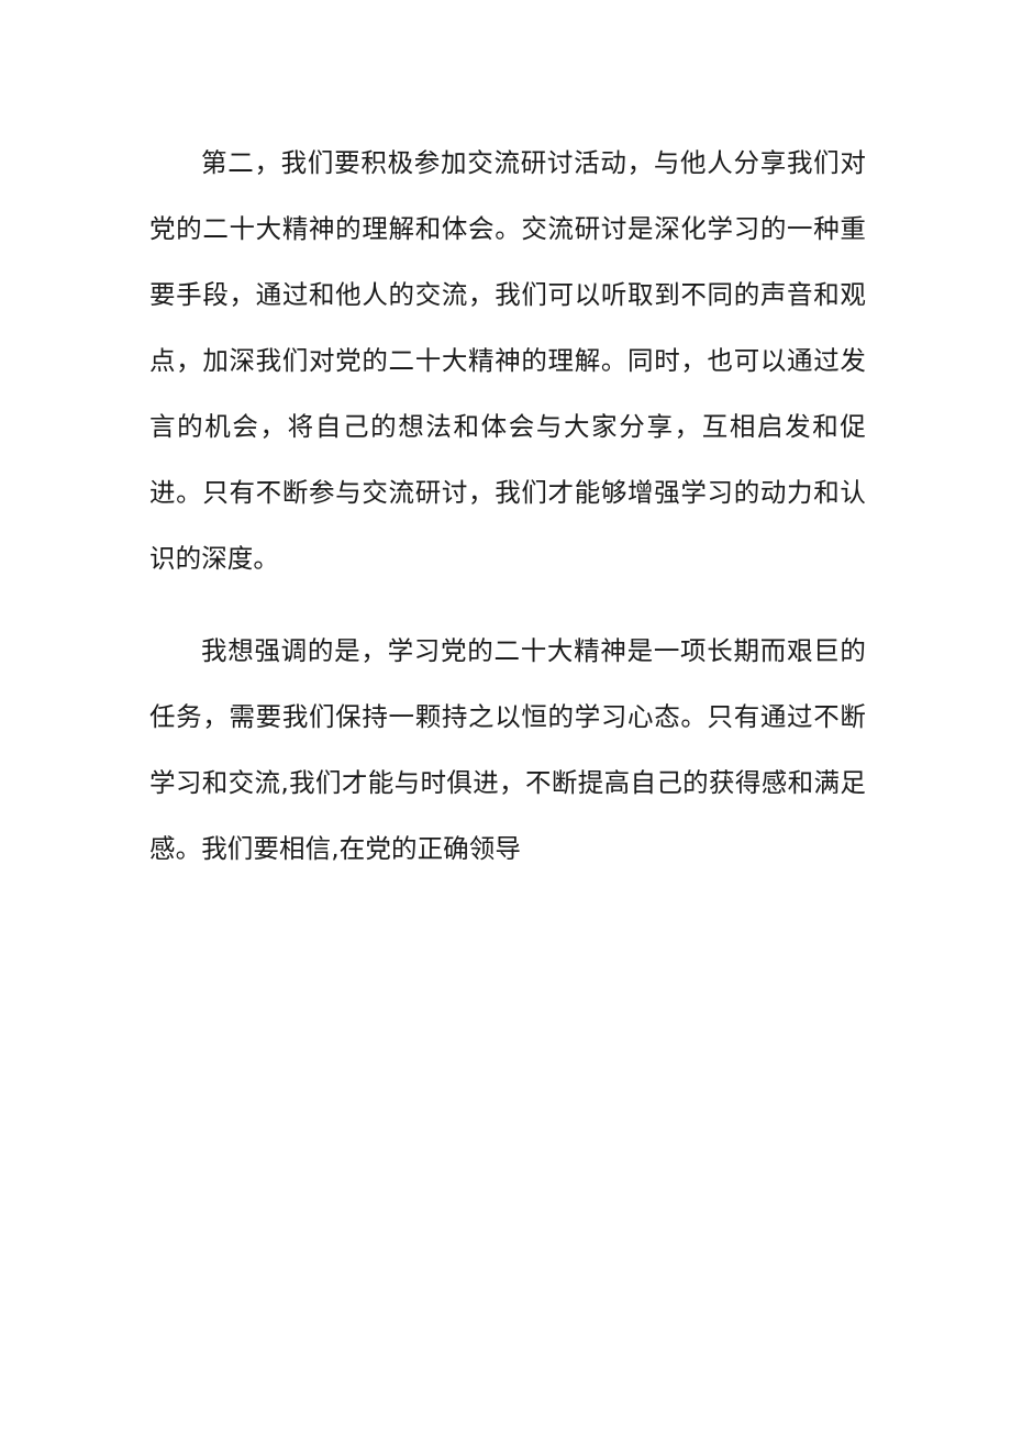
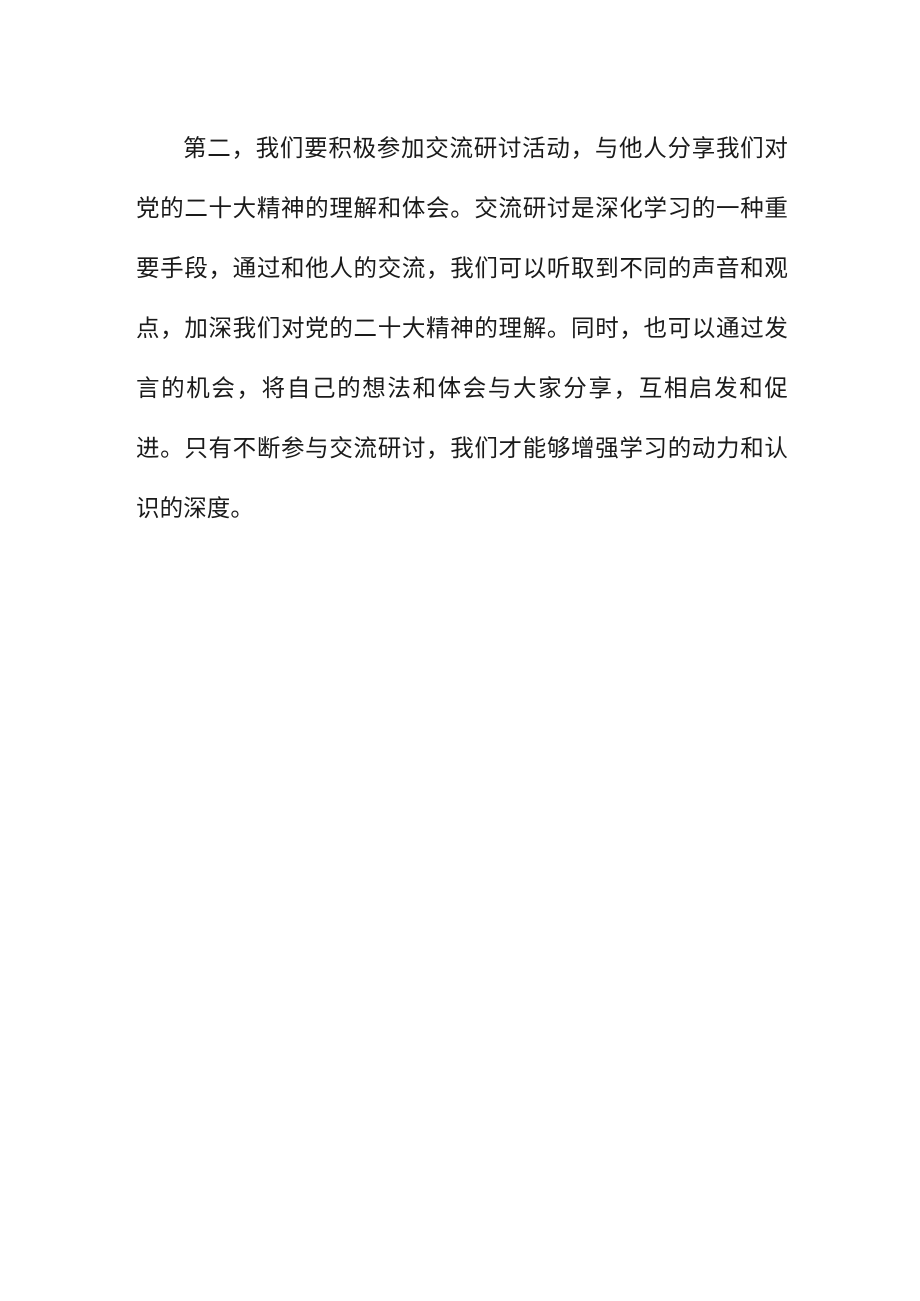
  第二，我们要积极参加交流研讨活动，与他人分享我们对党的二十大精神的理解和体会。交流研讨是深化学习的一种重要手段，通过和他人的交流，我们可以听取到不同的声音和观点，加深我们对党的二十大精神的理解。同时，也可以通过发言的机会，将自己的想法和体会与大家分享，互相启发和促进。只有不断参与交流研讨，我们才能够增强学习的动力和认识的深度。
- 我想强调的是，学习党的二十大精神是一项长期而艰巨的任务，需要我们保持一颗持之以恒的学习心态。只有通过不断学习和交流,我们才能与时俱进，不断提高自己的获得感和满足感。我们要相信,在党的正确领导
